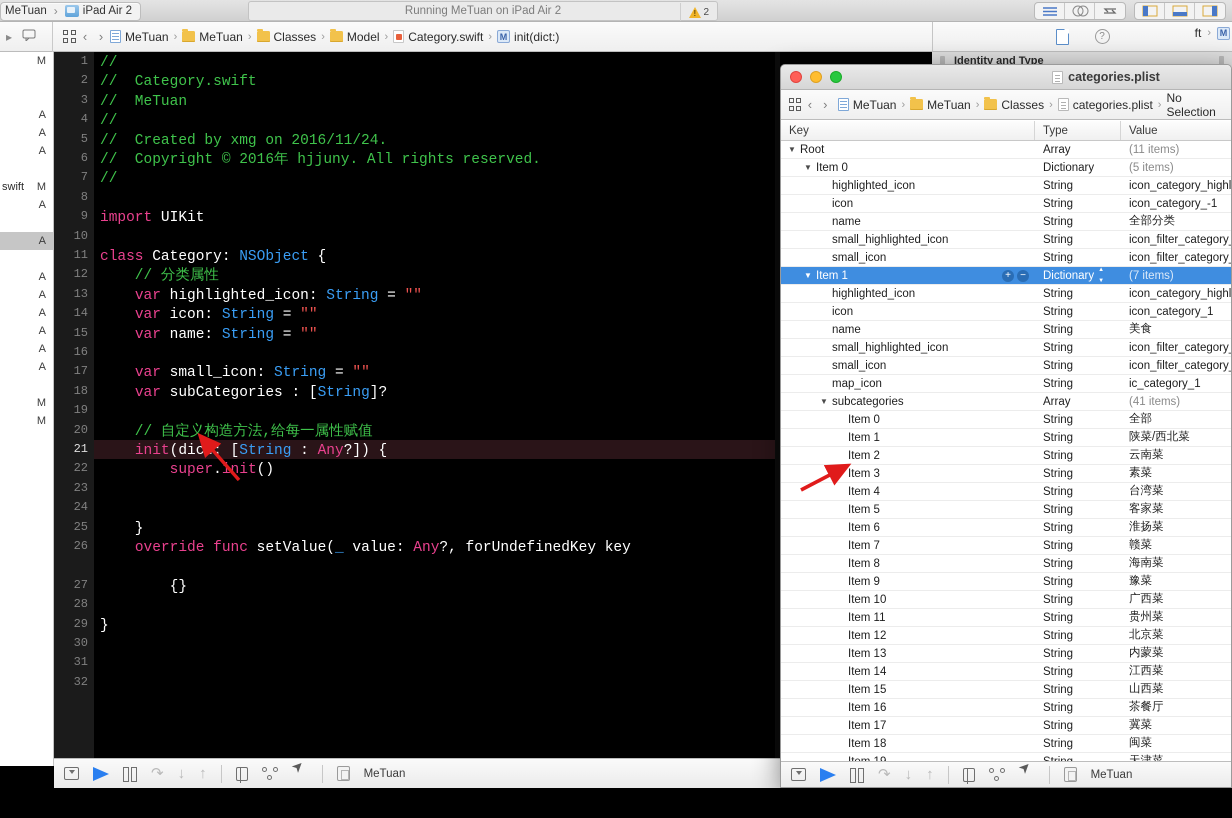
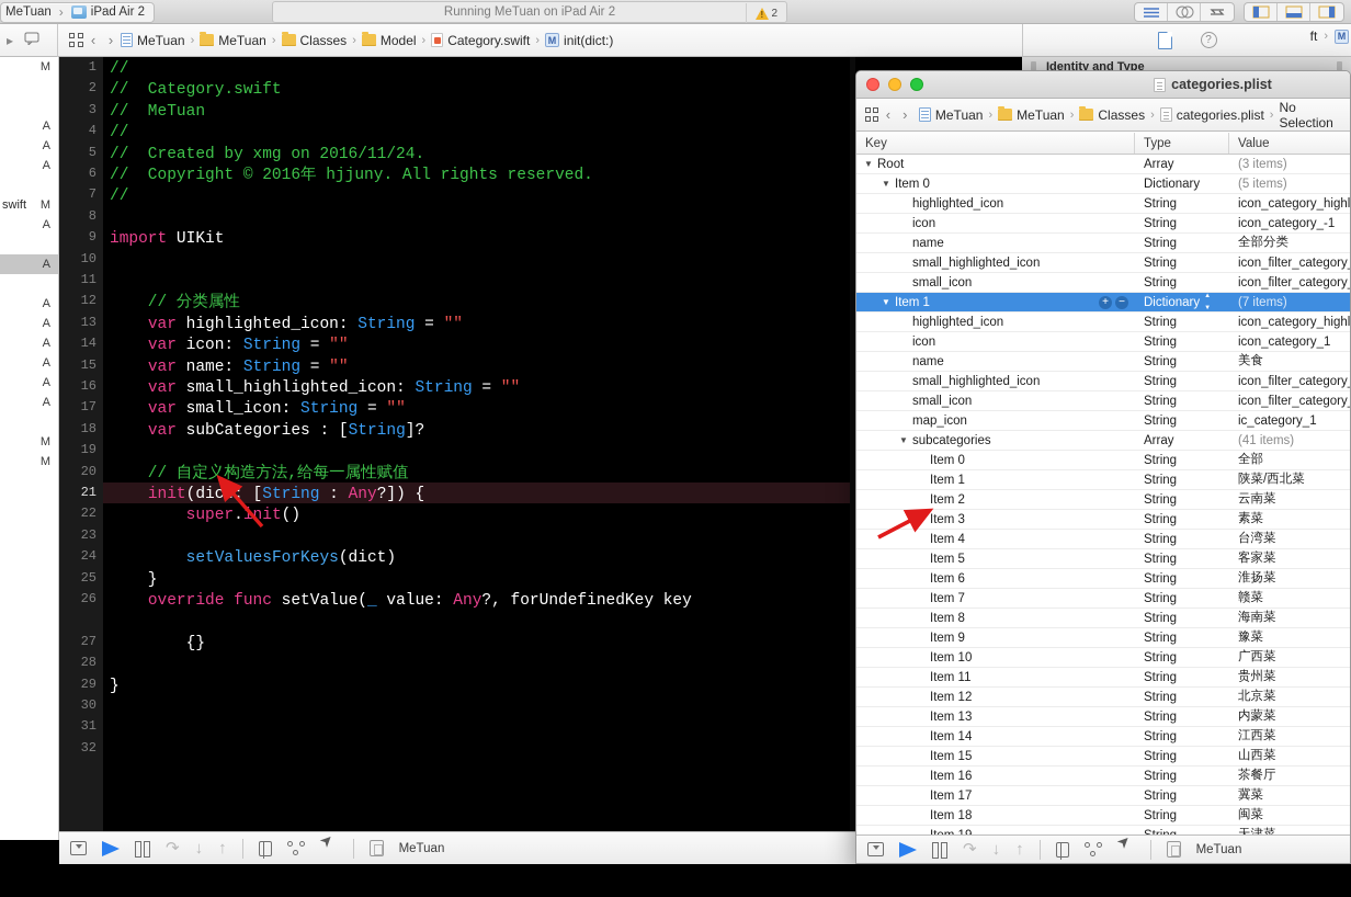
  MeTuan
  ›
  iPad Air 2
  Running MeTuan on iPad Air 2
  2
  ▸
  ‹
  ›
  MeTuan
  ›
  MeTuan
  ›
  Classes
  ›
  Model
  ›
  Category.swift
  ›
  M
  init(dict:)
  ?
  Identity and Type
  ft
  ›
  M
  M
  A
  A
  A
  swift
  M
  A
  A
  A
  A
  A
  A
  A
  A
  M
  M
  1
  2
  3
  4
  5
  6
  7
  8
  9
  10
  11
  12
  13
  14
  15
  16
  17
  18
  19
  20
  21
  22
  23
  24
  25
  26
  27
  28
  29
  30
  31
  32
  //
  // Category.swift
  // MeTuan
  //
  // Created by xmg on 2016/11/24.
  // Copyright © 2016年 hjjuny. All rights reserved.
  //
  import UIKit
- class Category: NSObject {
  // 分类属性
  var highlighted_icon: String = ""
  var icon: String = ""
  var name: String = ""
+ var small_highlighted_icon: String = ""
  var small_icon: String = ""
  var subCategories : [String]?
  // 自定义构造方法,给每一属性赋值
  init(dict: [String : Any?]) {
  super.init()
+ setValuesForKeys(dict)
  }
  override func setValue(_ value: Any?, forUndefinedKey key
  {}
  }
  ↷
  ↓
  ↑
  MeTuan
  categories.plist
  ‹
  ›
  MeTuan
  ›
  MeTuan
  ›
  Classes
  ›
  categories.plist
  ›
  No Selection
  Key
  Type
  Value
  ▼
  Root
  Array
- (11 items)
+ (3 items)
  ▼
  Item 0
  Dictionary
  (5 items)
  highlighted_icon
  String
  icon_category_highl
  icon
  String
  icon_category_-1
  name
  String
  全部分类
  small_highlighted_icon
  String
  icon_filter_category
  small_icon
  String
  icon_filter_category
  ▼
  Item 1
  +
  −
  Dictionary
  (7 items)
  highlighted_icon
  String
  icon_category_highl
  icon
  String
  icon_category_1
  name
  String
  美食
  small_highlighted_icon
  String
  icon_filter_category
  small_icon
  String
  icon_filter_category
  map_icon
  String
  ic_category_1
  ▼
  subcategories
  Array
  (41 items)
  Item 0
  String
  全部
  Item 1
  String
  陕菜/西北菜
  Item 2
  String
  云南菜
  Item 3
  String
  素菜
  Item 4
  String
  台湾菜
  Item 5
  String
  客家菜
  Item 6
  String
  淮扬菜
  Item 7
  String
  赣菜
  Item 8
  String
  海南菜
  Item 9
  String
  豫菜
  Item 10
  String
  广西菜
  Item 11
  String
  贵州菜
  Item 12
  String
  北京菜
  Item 13
  String
  内蒙菜
  Item 14
  String
  江西菜
  Item 15
  String
  山西菜
  Item 16
  String
  茶餐厅
  Item 17
  String
  冀菜
  Item 18
  String
  闽菜
  ↷
  ↓
  ↑
  MeTuan
